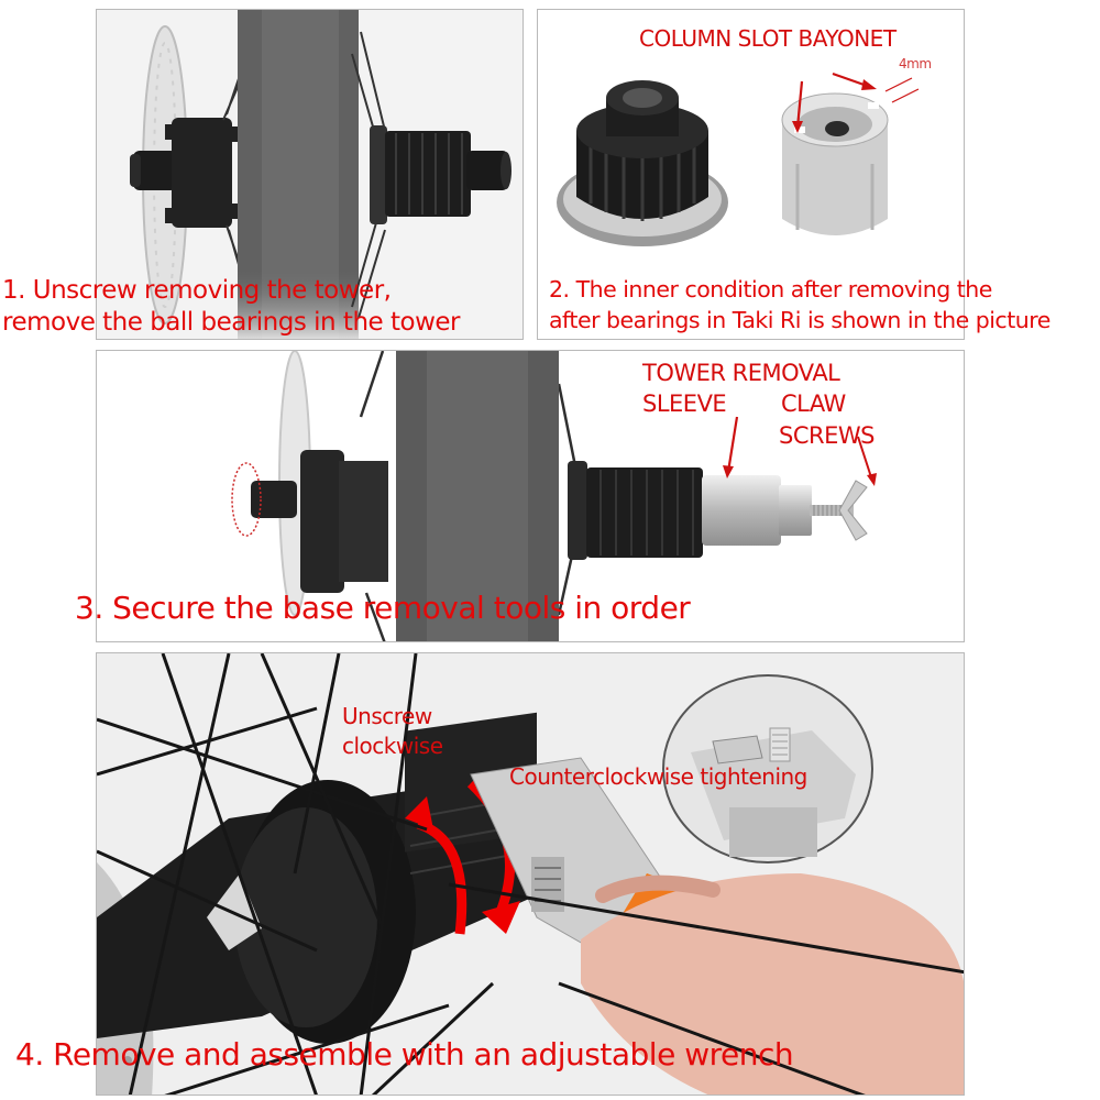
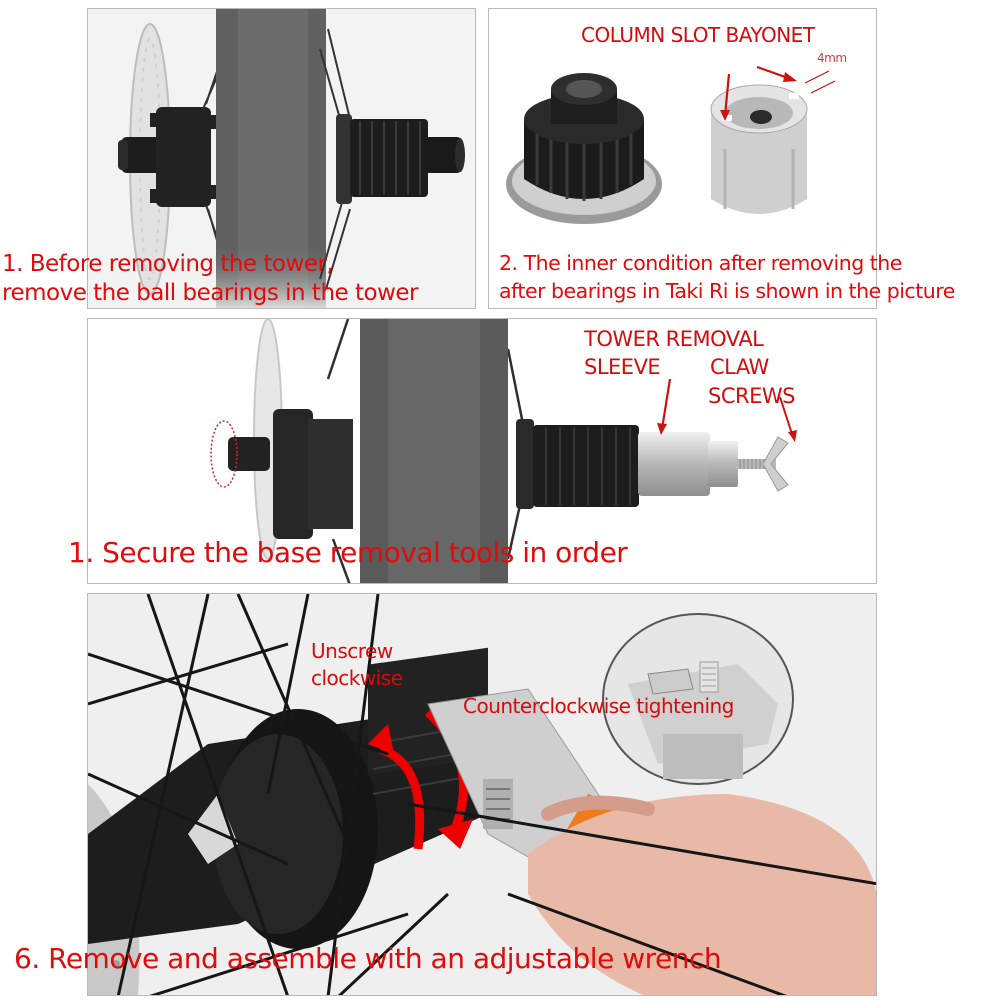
- 1. Unscrew removing the tower,
+ 1. Before removing the tower,
  remove the ball bearings in the tower
  COLUMN SLOT BAYONET
  4mm
  2. The inner condition after removing the
  after bearings in Taki Ri is shown in the picture
  TOWER REMOVAL
  SLEEVE
  CLAW
  SCREWS
- 3. Secure the base removal tools in order
+ 1. Secure the base removal tools in order
  Unscrew
  clockwise
  Counterclockwise tightening
- 4. Remove and assemble with an adjustable wrench
+ 6. Remove and assemble with an adjustable wrench
